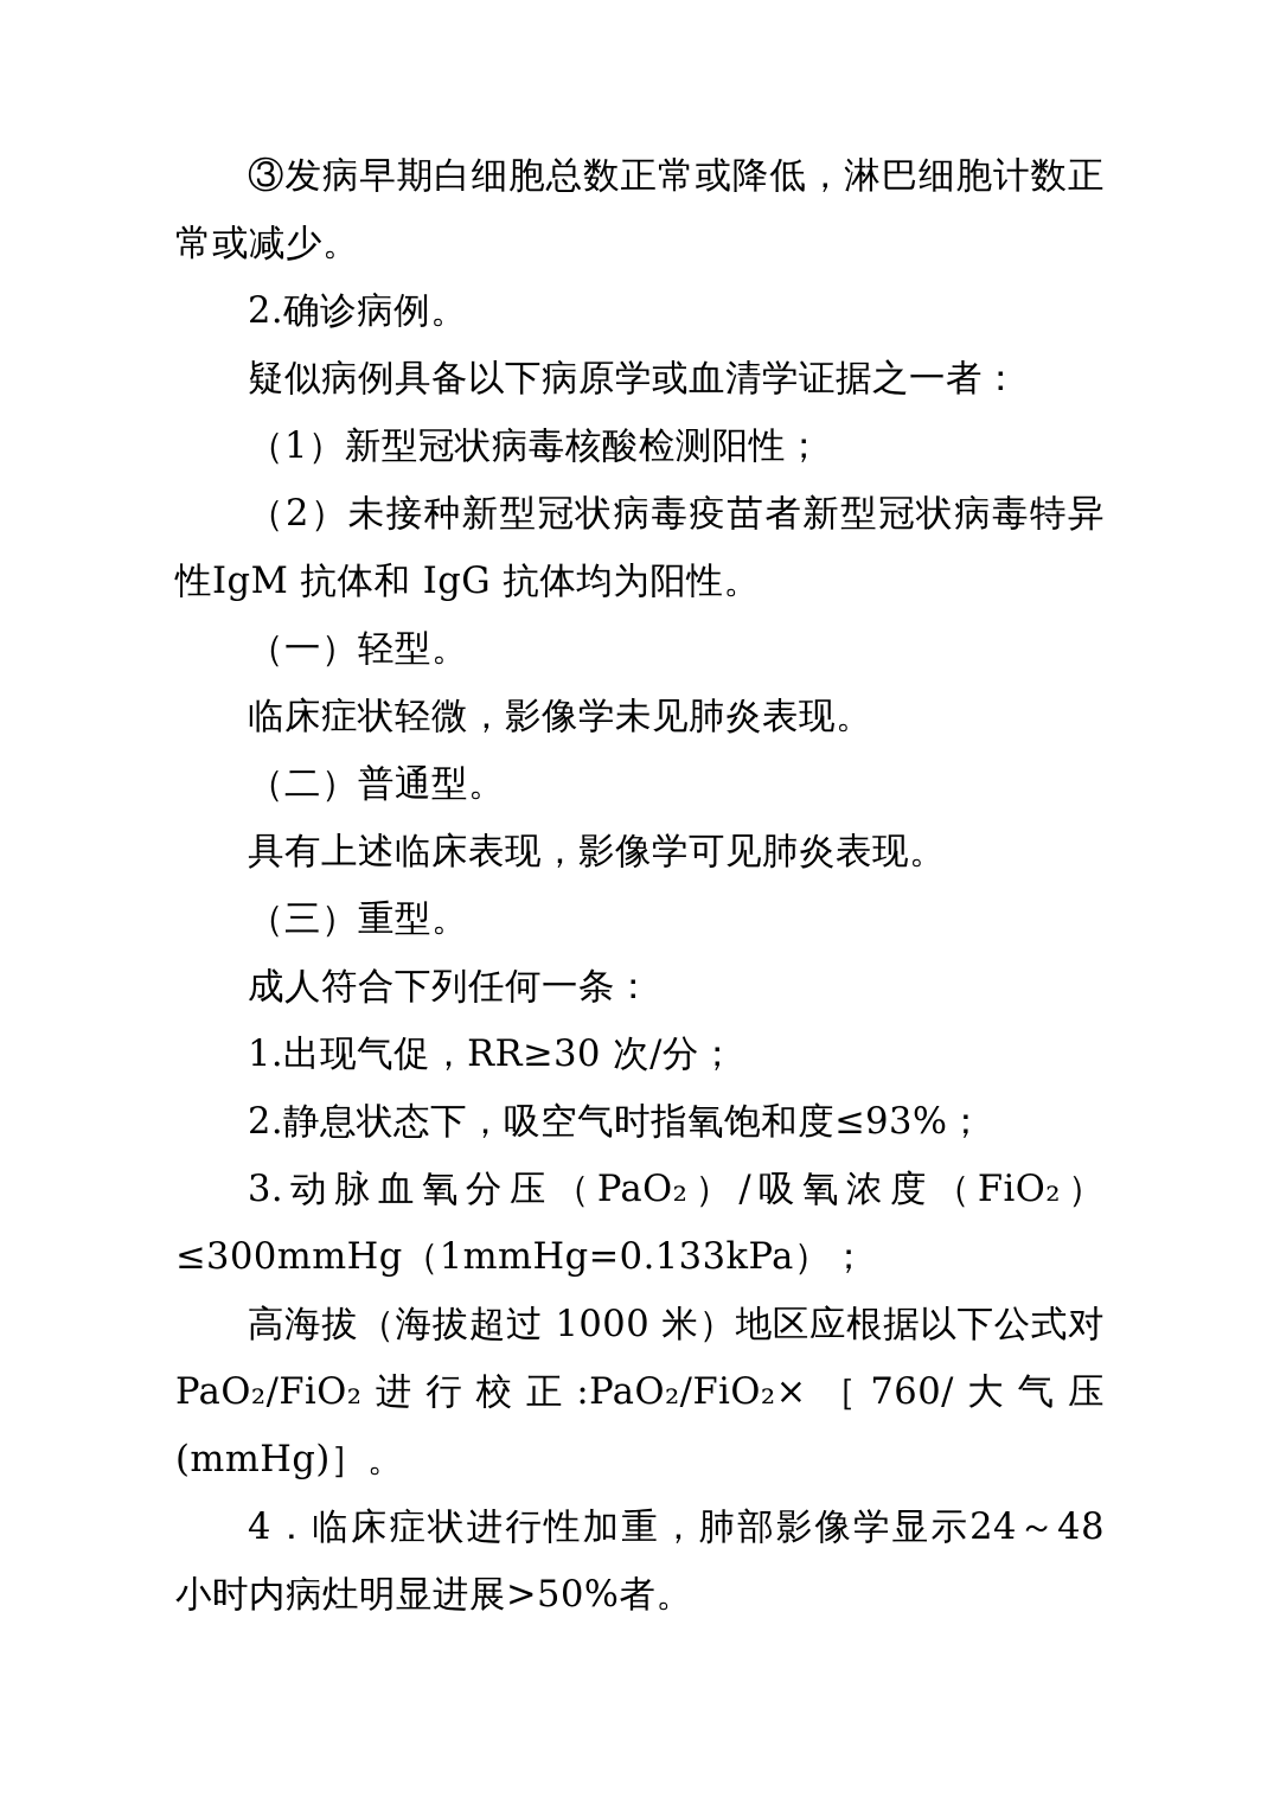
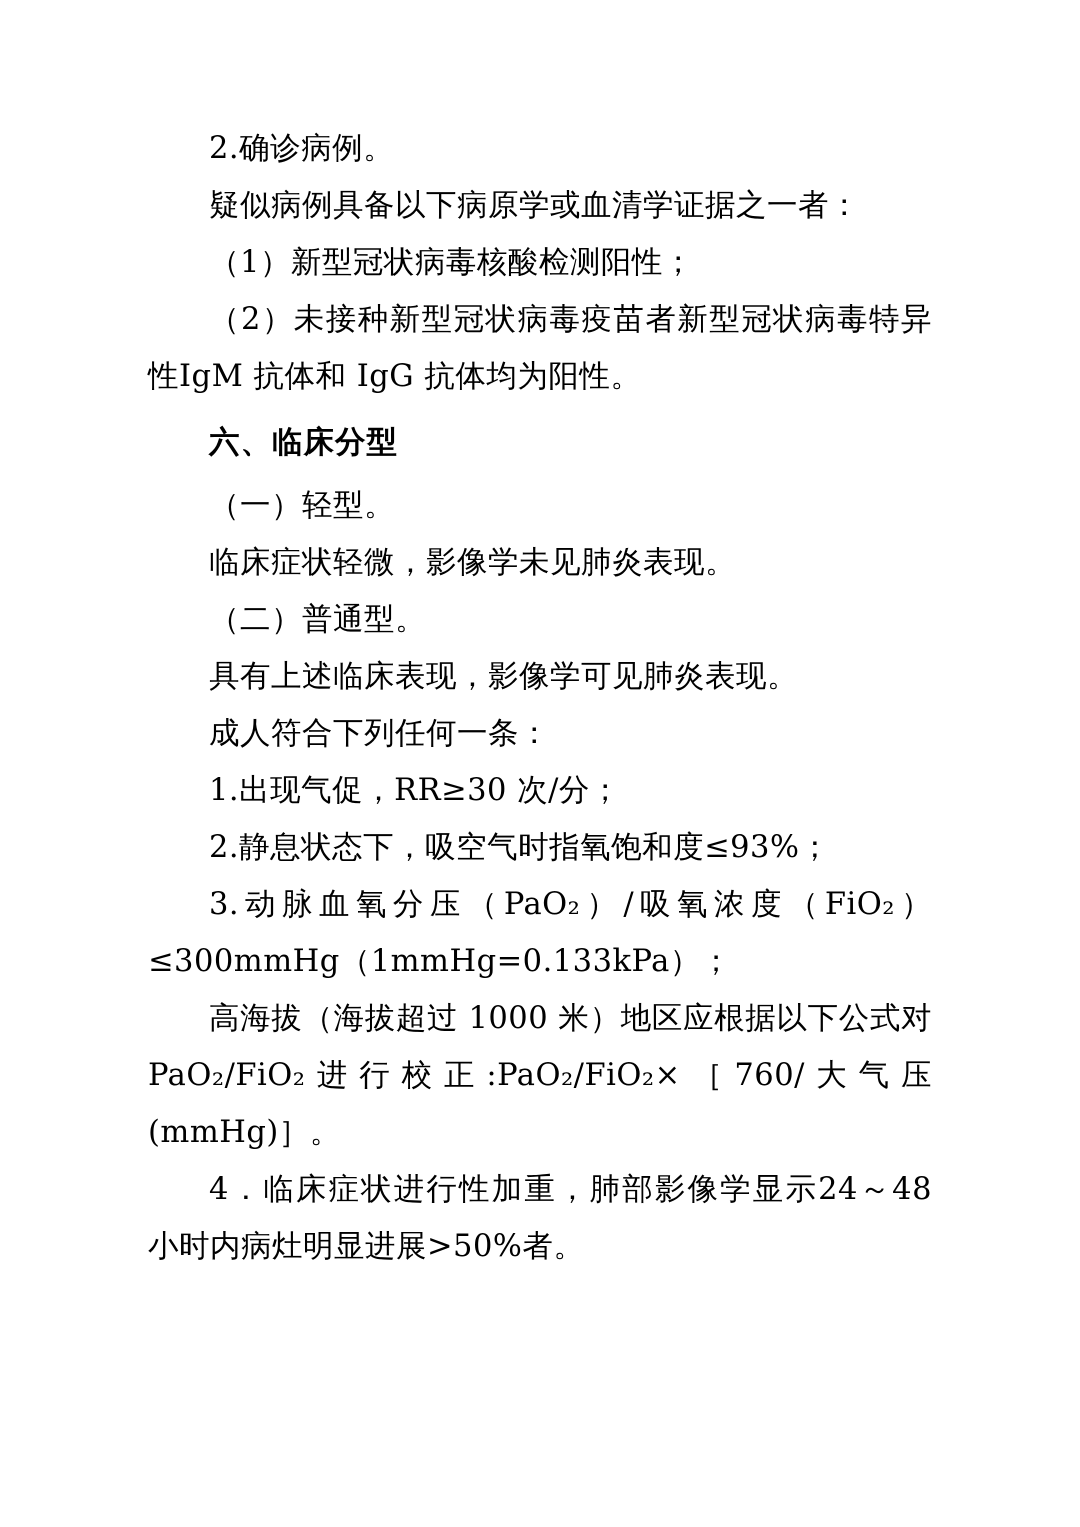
- ③发病早期白细胞总数正常或降低，淋巴细胞计数正常或减少。
  2.确诊病例。
  疑似病例具备以下病原学或血清学证据之一者：
  （1）新型冠状病毒核酸检测阳性；
  （2）未接种新型冠状病毒疫苗者新型冠状病毒特异性IgM 抗体和 IgG 抗体均为阳性。
+ 六、临床分型
  （一）轻型。
  临床症状轻微，影像学未见肺炎表现。
  （二）普通型。
  具有上述临床表现，影像学可见肺炎表现。
- （三）重型。
  成人符合下列任何一条：
  1.出现气促，RR≥30 次/分；
  2.静息状态下，吸空气时指氧饱和度≤93%；
  3.动脉血氧分压（PaO₂）/吸氧浓度（FiO₂）≤300mmHg（1mmHg=0.133kPa）；
  高海拔（海拔超过 1000 米）地区应根据以下公式对PaO₂/FiO₂进行校正:PaO₂/FiO₂×［760/大气压(mmHg)］。
  4．临床症状进行性加重，肺部影像学显示24～48 小时内病灶明显进展>50%者。
